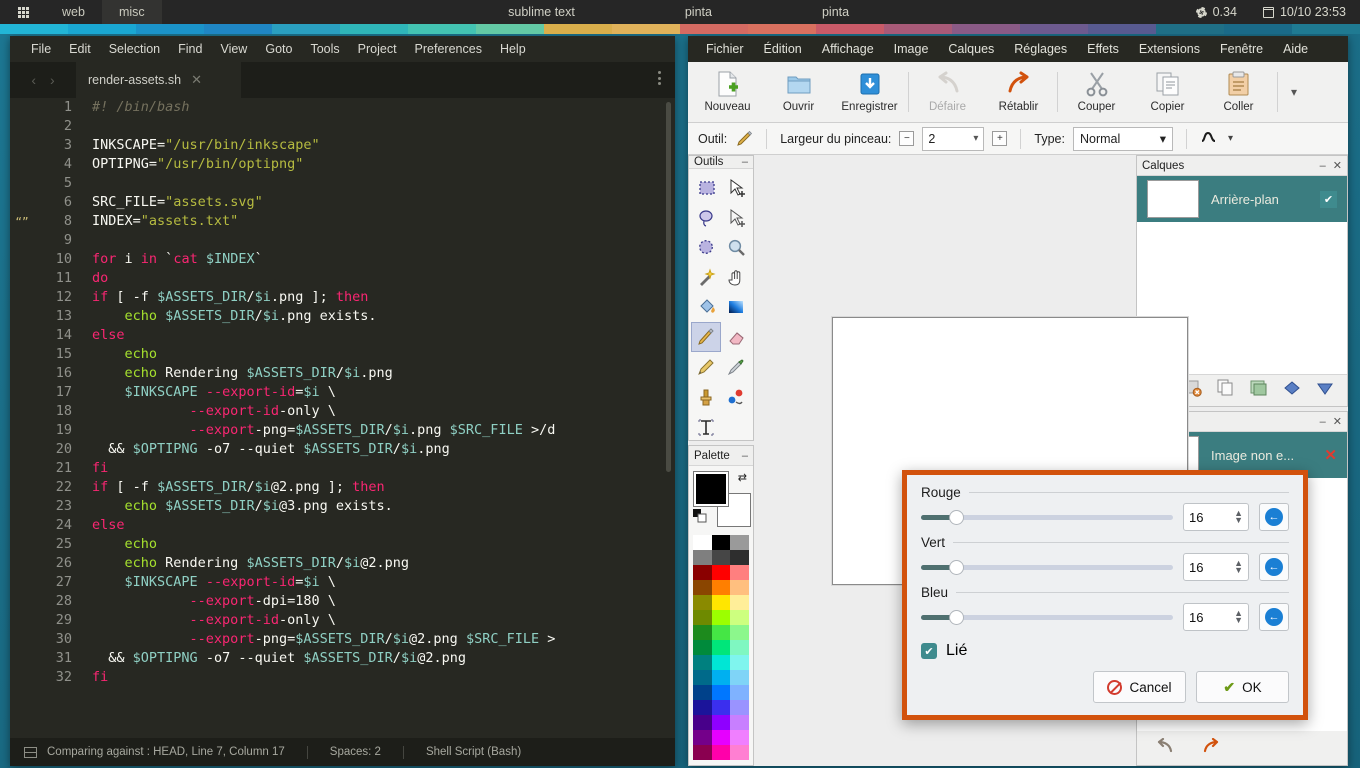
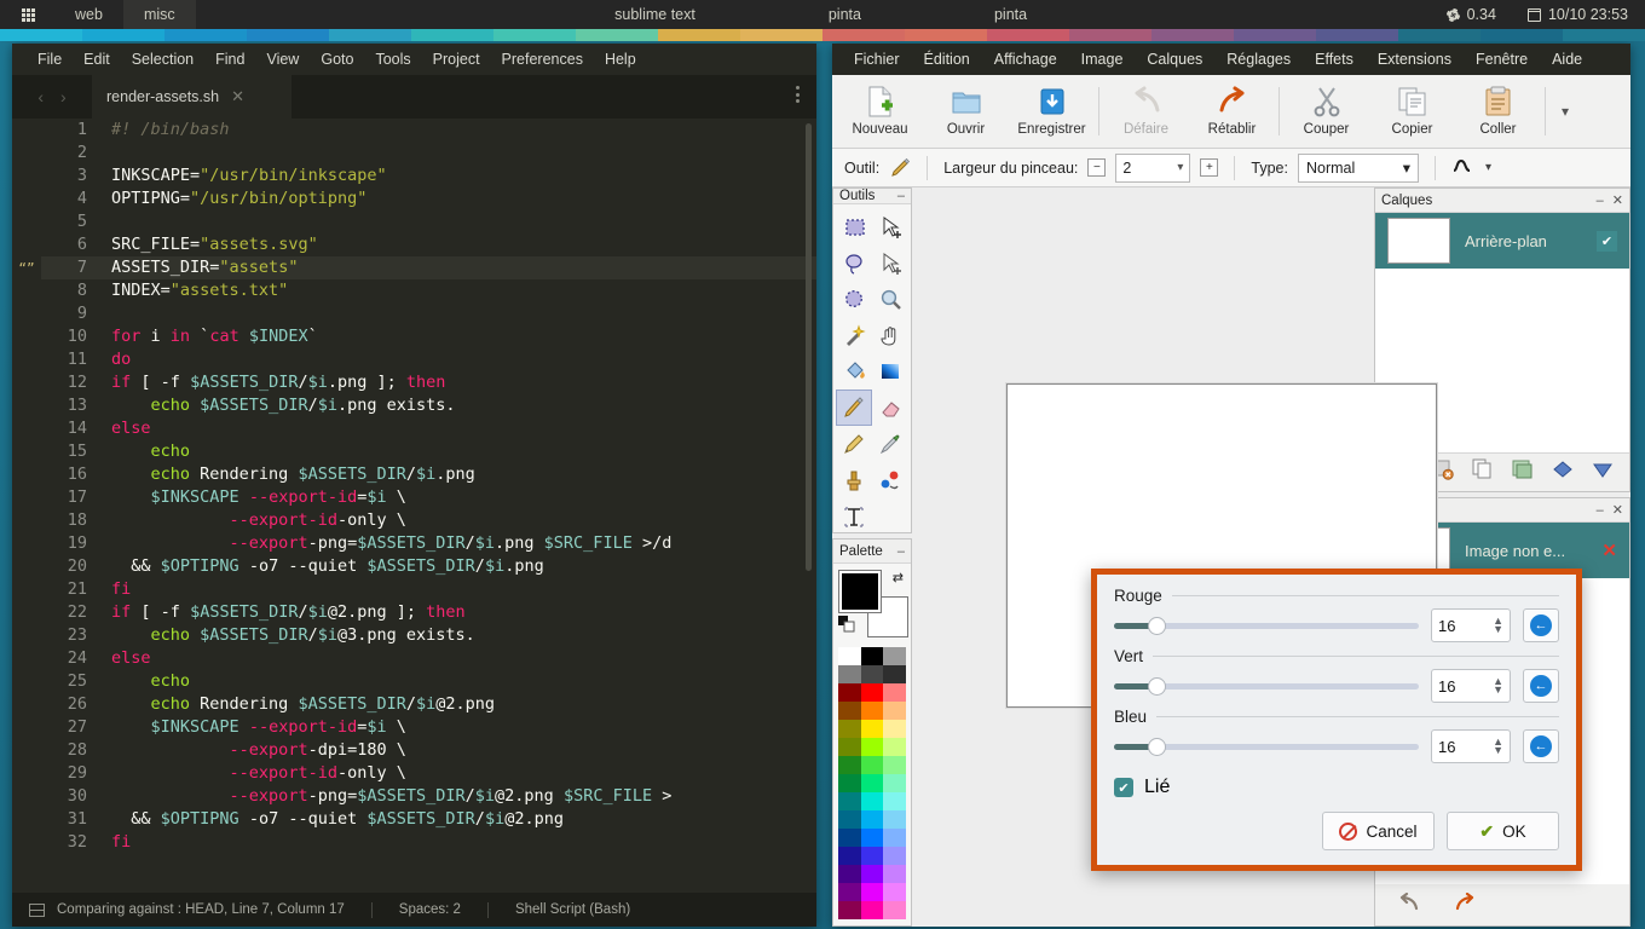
  web
  misc
  sublime text
  pinta
  pinta
  0.34
  10/10 23:53
  File
  Edit
  Selection
  Find
  View
  Goto
  Tools
  Project
  Preferences
  Help
  ‹
  ›
  render-assets.sh
  ✕
  “”
  1
  #! /bin/bash
  2
  3
  INKSCAPE="/usr/bin/inkscape"
  4
  OPTIPNG="/usr/bin/optipng"
  5
  6
  SRC_FILE="assets.svg"
+ 7
+ ASSETS_DIR="assets"
  8
  INDEX="assets.txt"
  9
  10
  for i in `cat $INDEX`
  11
  do
  12
  if [ -f $ASSETS_DIR/$i.png ]; then
  13
  echo $ASSETS_DIR/$i.png exists.
  14
  else
  15
  echo
  16
  echo Rendering $ASSETS_DIR/$i.png
  17
  $INKSCAPE --export-id=$i \
  18
  --export-id-only \
  19
  --export-png=$ASSETS_DIR/$i.png $SRC_FILE >/d
  20
  && $OPTIPNG -o7 --quiet $ASSETS_DIR/$i.png
  21
  fi
  22
  if [ -f $ASSETS_DIR/$i@2.png ]; then
  23
  echo $ASSETS_DIR/$i@3.png exists.
  24
  else
  25
  echo
  26
  echo Rendering $ASSETS_DIR/$i@2.png
  27
  $INKSCAPE --export-id=$i \
  28
  --export-dpi=180 \
  29
  --export-id-only \
  30
  --export-png=$ASSETS_DIR/$i@2.png $SRC_FILE >
  31
  && $OPTIPNG -o7 --quiet $ASSETS_DIR/$i@2.png
  32
  fi
  Comparing against : HEAD, Line 7, Column 17
  Spaces: 2
  Shell Script (Bash)
  Fichier
  Édition
  Affichage
  Image
  Calques
  Réglages
  Effets
  Extensions
  Fenêtre
  Aide
  Nouveau
  Ouvrir
  Enregistrer
  Défaire
  Rétablir
  Couper
  Copier
  Coller
  ▾
  Outil:
  Largeur du pinceau:
  −
  2
  ▾
  +
  Type:
  Normal
  ▾
  ▾
  Outils
  –
  Palette
  –
  ⇄
  Calques
  –
  ✕
  Arrière-plan
  ✔
  –
  ✕
  Image non e...
  ✕
  Rouge
  16
  ▲
  ▼
  ←
  Vert
  16
  ▲
  ▼
  ←
  Bleu
  16
  ▲
  ▼
  ←
  ✔
  Lié
  Cancel
  ✔
  OK
